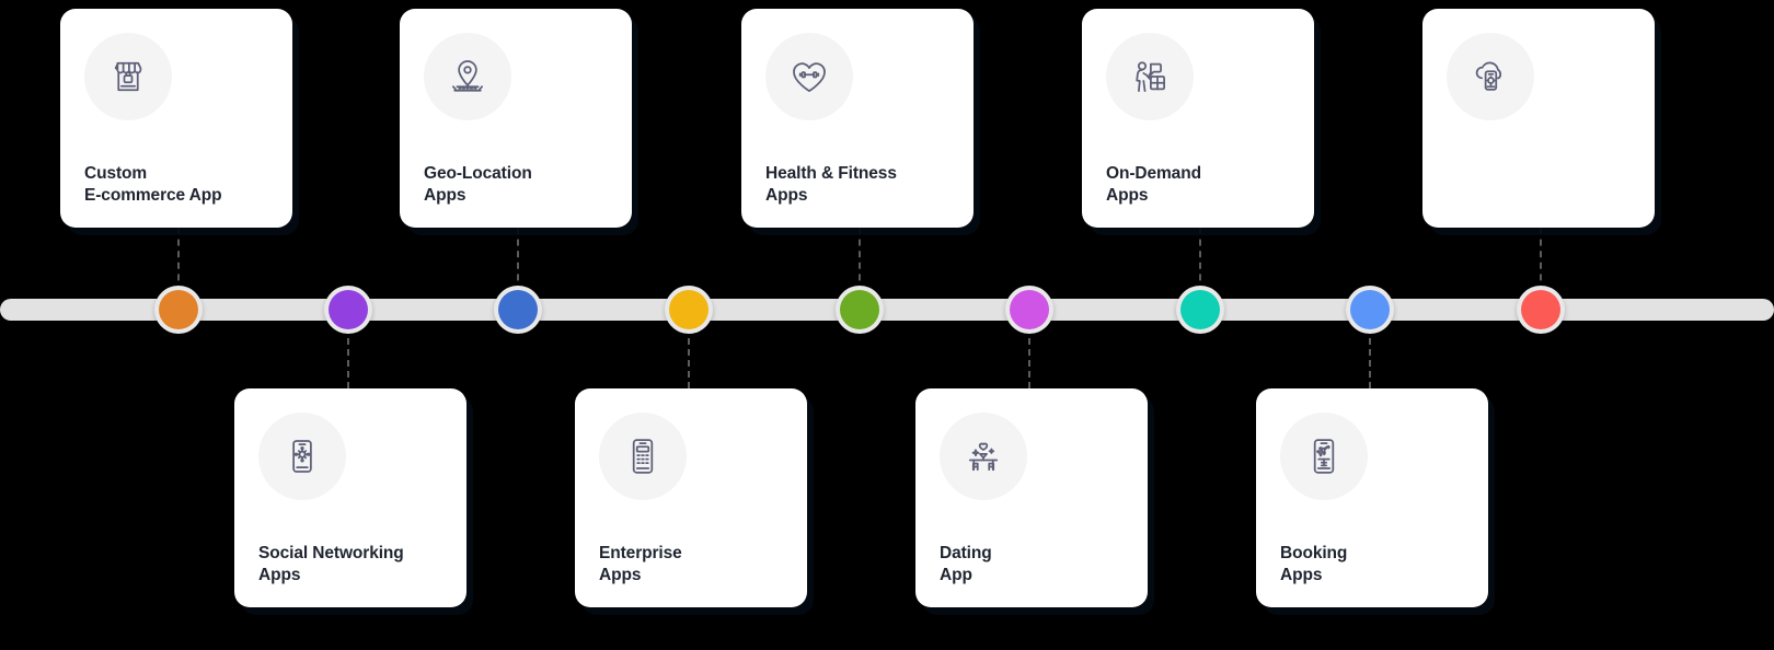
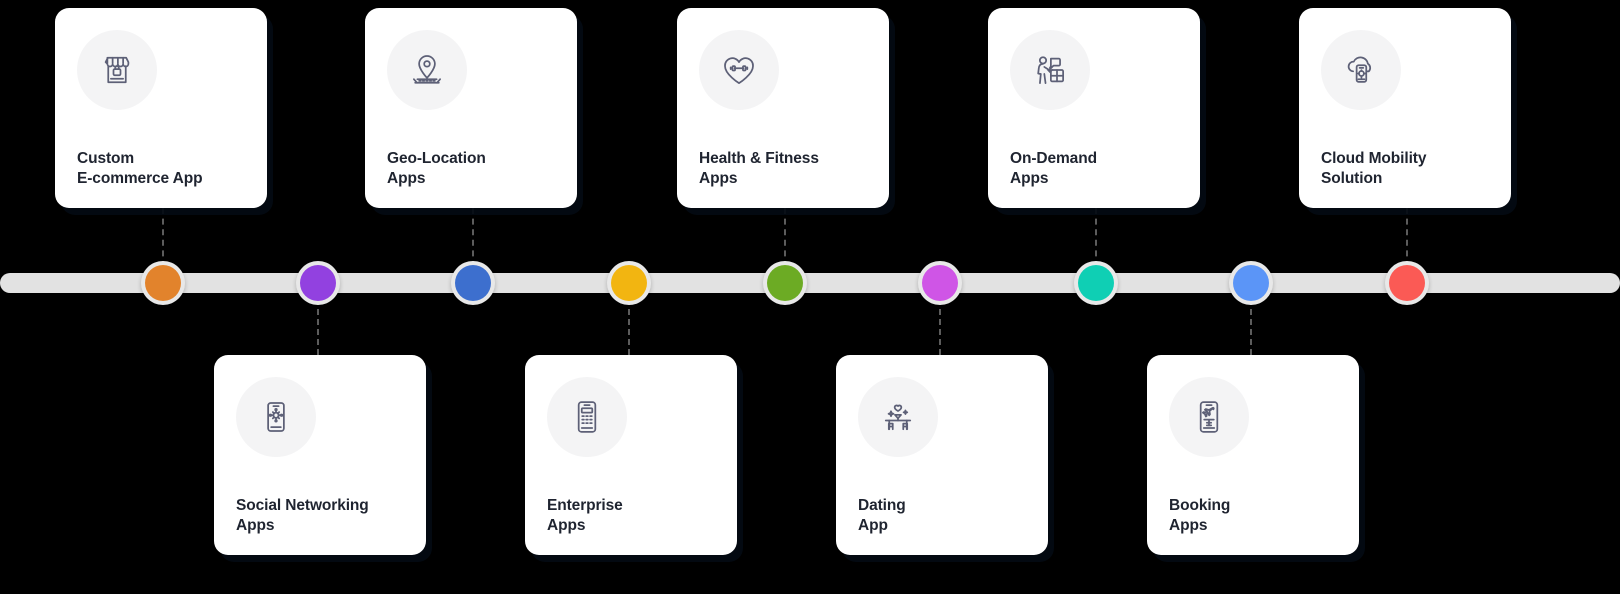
  Custom
  E-commerce App
  Social Networking
  Apps
  Geo-Location
  Apps
  Enterprise
  Apps
  Health & Fitness
  Apps
  Dating
  App
  On-Demand
  Apps
  Booking
  Apps
+ Cloud Mobility
+ Solution
